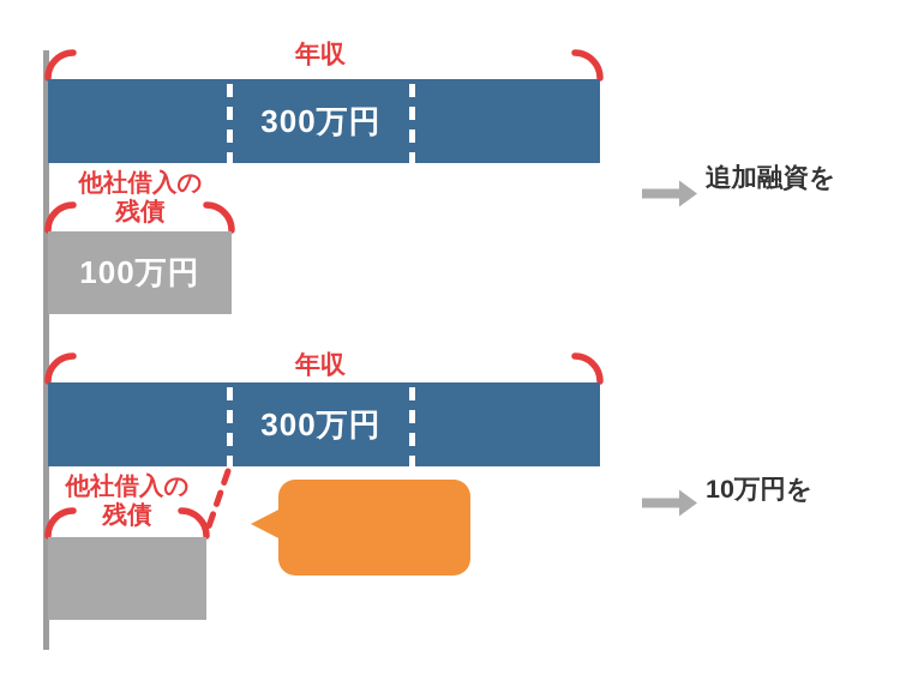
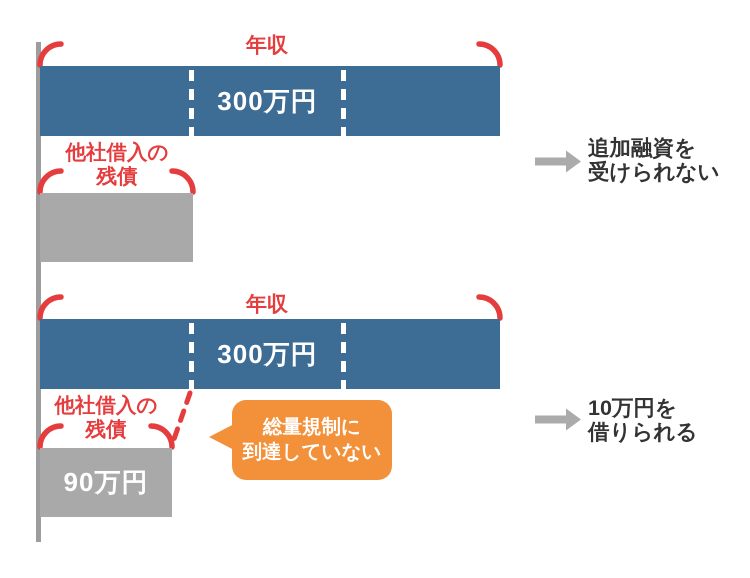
  年収
  300万円
  他社借入の
  残債
- 100万円
  追加融資を
+ 受けられない
  年収
  300万円
  他社借入の
  残債
+ 90万円
+ 総量規制に
+ 到達していない
  10万円を
+ 借りられる
